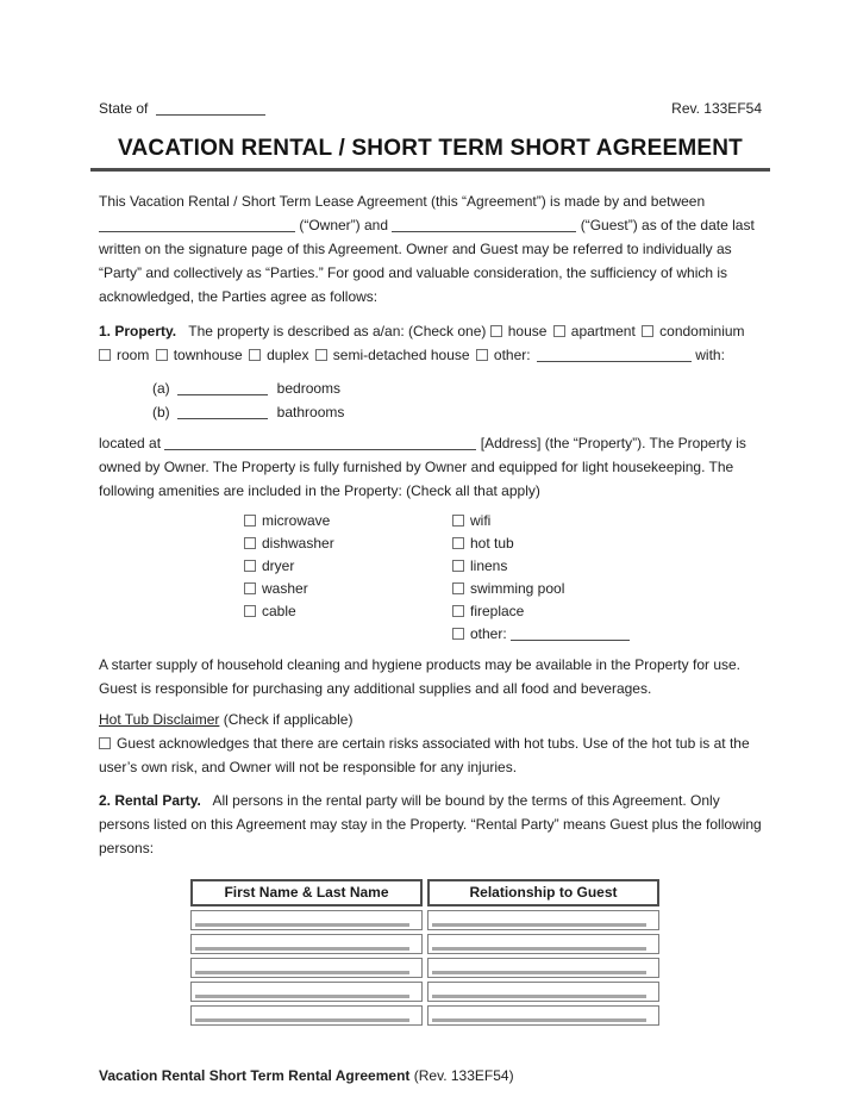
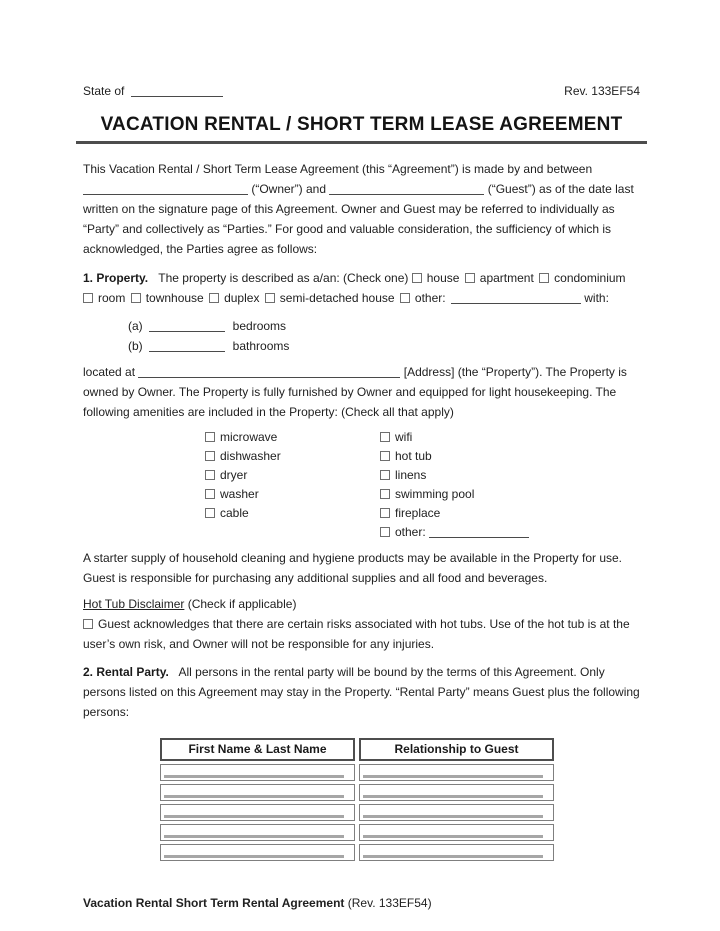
  State of
  Rev. 133EF54
- VACATION RENTAL / SHORT TERM SHORT AGREEMENT
+ VACATION RENTAL / SHORT TERM LEASE AGREEMENT
  This Vacation Rental / Short Term Lease Agreement (this “Agreement”) is made by and between (“Owner”) and (“Guest”) as of the date last written on the signature page of this Agreement. Owner and Guest may be referred to individually as “Party” and collectively as “Parties.” For good and valuable consideration, the sufficiency of which is acknowledged, the Parties agree as follows:
  1. Property. The property is described as a/an: (Check one) house apartment condominium room townhouse duplex semi-detached house other: with:
  (a) bedrooms
  (b) bathrooms
  located at [Address] (the “Property”). The Property is owned by Owner. The Property is fully furnished by Owner and equipped for light housekeeping. The following amenities are included in the Property: (Check all that apply)
  microwave
  dishwasher
  dryer
  washer
  cable
  wifi
  hot tub
  linens
  swimming pool
  fireplace
  other:
  A starter supply of household cleaning and hygiene products may be available in the Property for use. Guest is responsible for purchasing any additional supplies and all food and beverages.
  Hot Tub Disclaimer (Check if applicable)
  Guest acknowledges that there are certain risks associated with hot tubs. Use of the hot tub is at the user’s own risk, and Owner will not be responsible for any injuries.
  2. Rental Party. All persons in the rental party will be bound by the terms of this Agreement. Only persons listed on this Agreement may stay in the Property. “Rental Party” means Guest plus the following persons:
  First Name & Last Name	Relationship to Guest
  Vacation Rental Short Term Rental Agreement (Rev. 133EF54)
